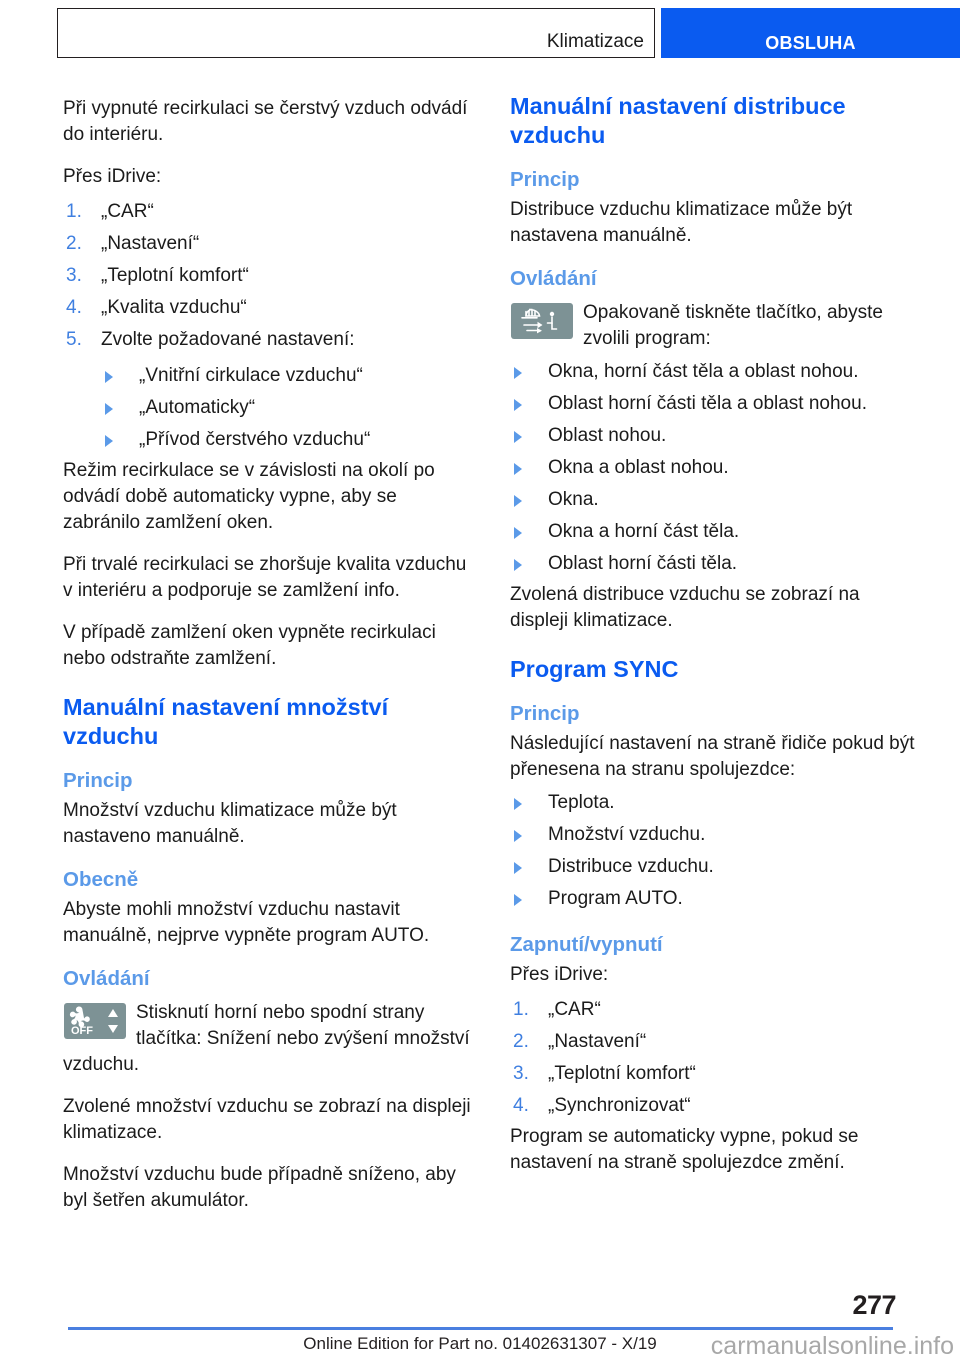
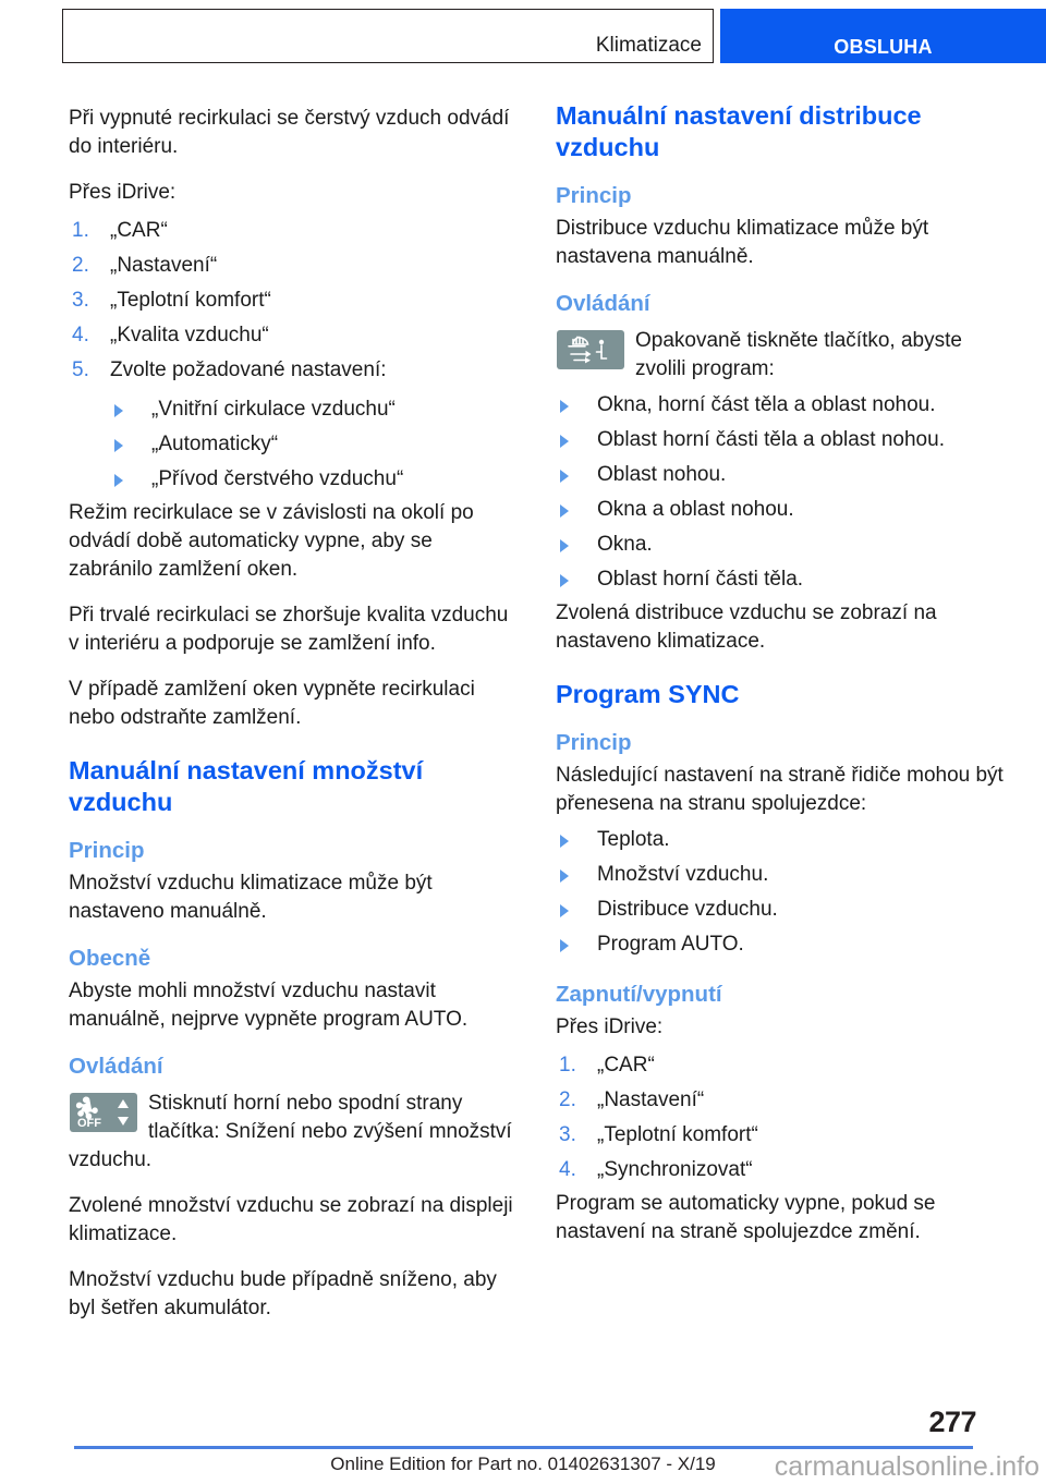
  Klimatizace
  OBSLUHA
  Při vypnuté recirkulaci se čerstvý vzduch odvádí do interiéru.
  Přes iDrive:
  1.
  „CAR“
  2.
  „Nastavení“
  3.
  „Teplotní komfort“
  4.
  „Kvalita vzduchu“
  5.
  Zvolte požadované nastavení:
  „Vnitřní cirkulace vzduchu“
  „Automaticky“
  „Přívod čerstvého vzduchu“
  Režim recirkulace se v závislosti na okolí po odvádí době automaticky vypne, aby se zabránilo zamlžení oken.
  Při trvalé recirkulaci se zhoršuje kvalita vzduchu v interiéru a podporuje se zamlžení info.
  V případě zamlžení oken vypněte recirkulaci nebo odstraňte zamlžení.
  Manuální nastavení množství vzduchu
  Princip
  Množství vzduchu klimatizace může být nastaveno manuálně.
  Obecně
  Abyste mohli množství vzduchu nastavit manuálně, nejprve vypněte program AUTO.
  Ovládání
  OFF
  Stisknutí horní nebo spodní strany tlačítka: Snížení nebo zvýšení množství vzduchu.
  Zvolené množství vzduchu se zobrazí na displeji klimatizace.
  Množství vzduchu bude případně sníženo, aby byl šetřen akumulátor.
  Manuální nastavení distribuce vzduchu
  Princip
  Distribuce vzduchu klimatizace může být nastavena manuálně.
  Ovládání
  Opakovaně tiskněte tlačítko, abyste zvolili program:
  Okna, horní část těla a oblast nohou.
  Oblast horní části těla a oblast nohou.
  Oblast nohou.
  Okna a oblast nohou.
  Okna.
- Okna a horní část těla.
  Oblast horní části těla.
- Zvolená distribuce vzduchu se zobrazí na displeji klimatizace.
+ Zvolená distribuce vzduchu se zobrazí na nastaveno klimatizace.
  Program SYNC
  Princip
- Následující nastavení na straně řidiče pokud být přenesena na stranu spolujezdce:
+ Následující nastavení na straně řidiče mohou být přenesena na stranu spolujezdce:
  Teplota.
  Množství vzduchu.
  Distribuce vzduchu.
  Program AUTO.
  Zapnutí/vypnutí
  Přes iDrive:
  1.
  „CAR“
  2.
  „Nastavení“
  3.
  „Teplotní komfort“
  4.
  „Synchronizovat“
  Program se automaticky vypne, pokud se nastavení na straně spolujezdce změní.
  277
  Online Edition for Part no. 01402631307 - X/19
  carmanualsonline.info
